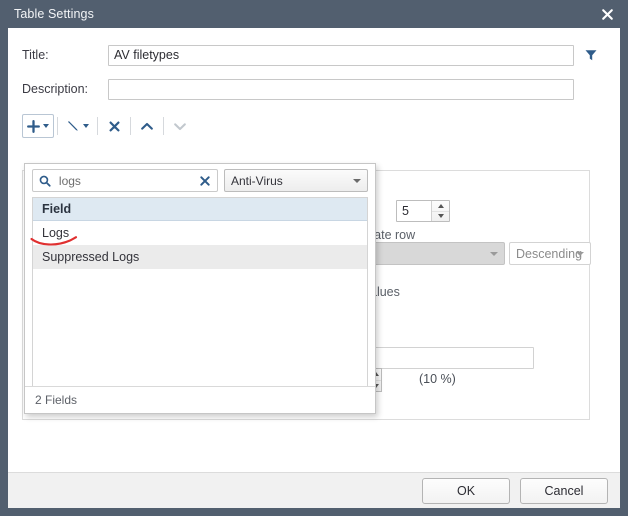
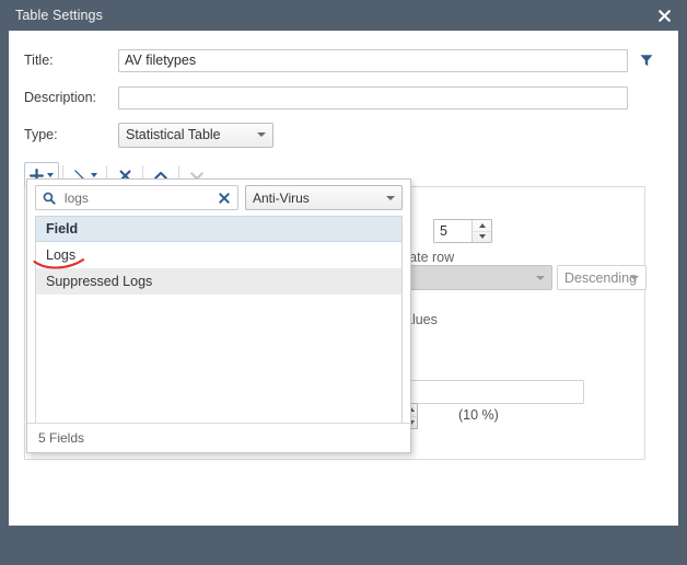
  Table Settings
  Title:
  AV filetypes
  Description:
+ Type:
+ Statistical Table
  5
  ate row
  Descending
  lues
  (10 %)
  logs
  Anti-Virus
  Field
  Logs
  Suppressed Logs
- 2 Fields
+ 5 Fields
- OK
- Cancel
